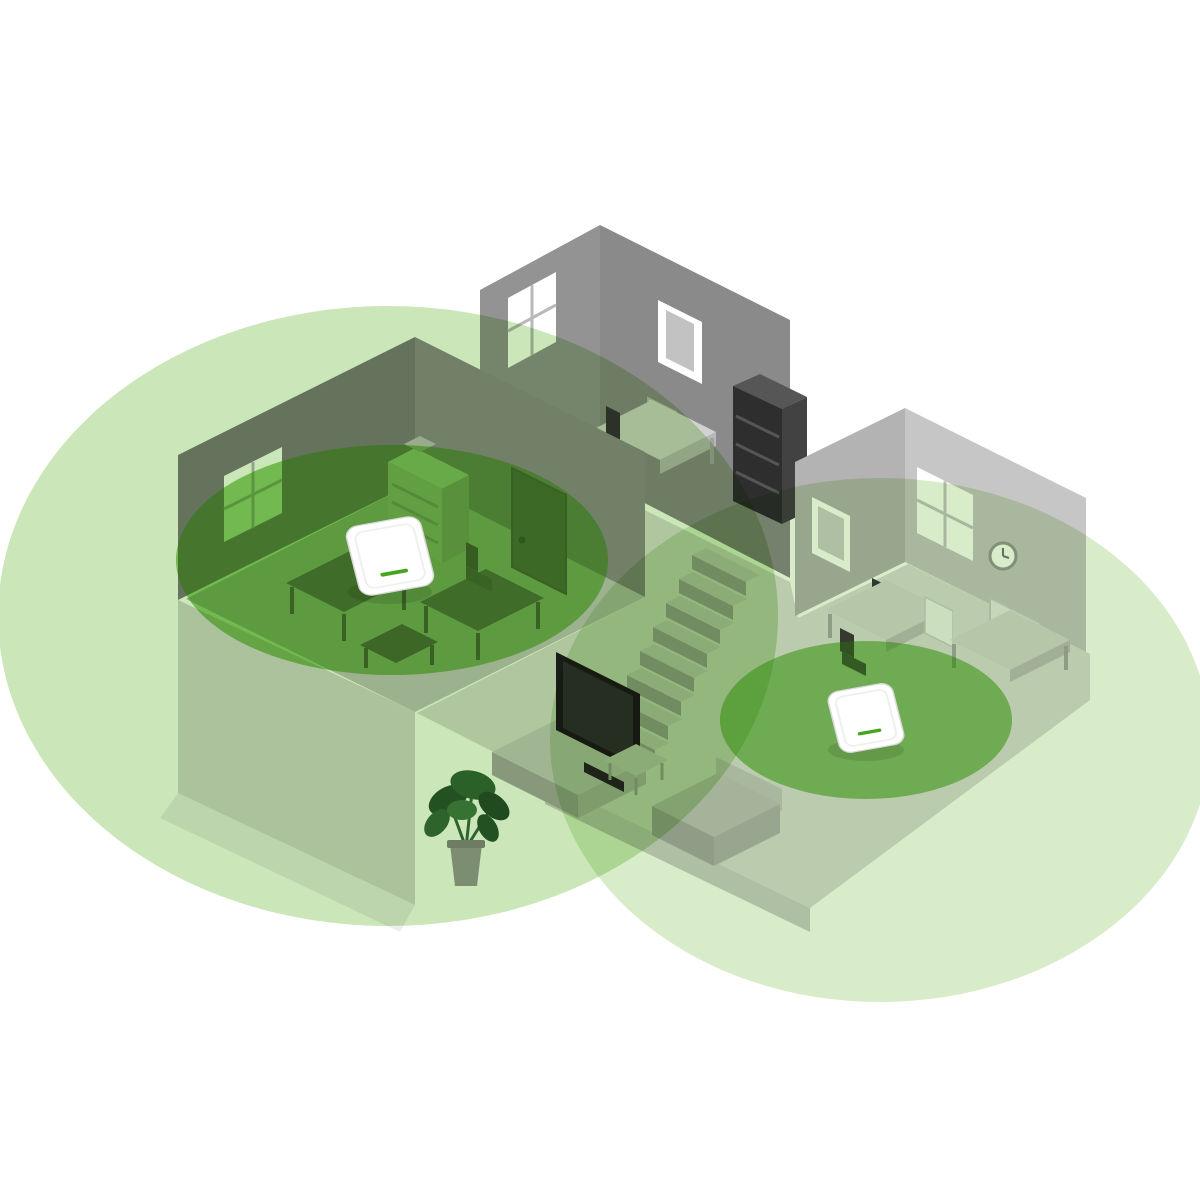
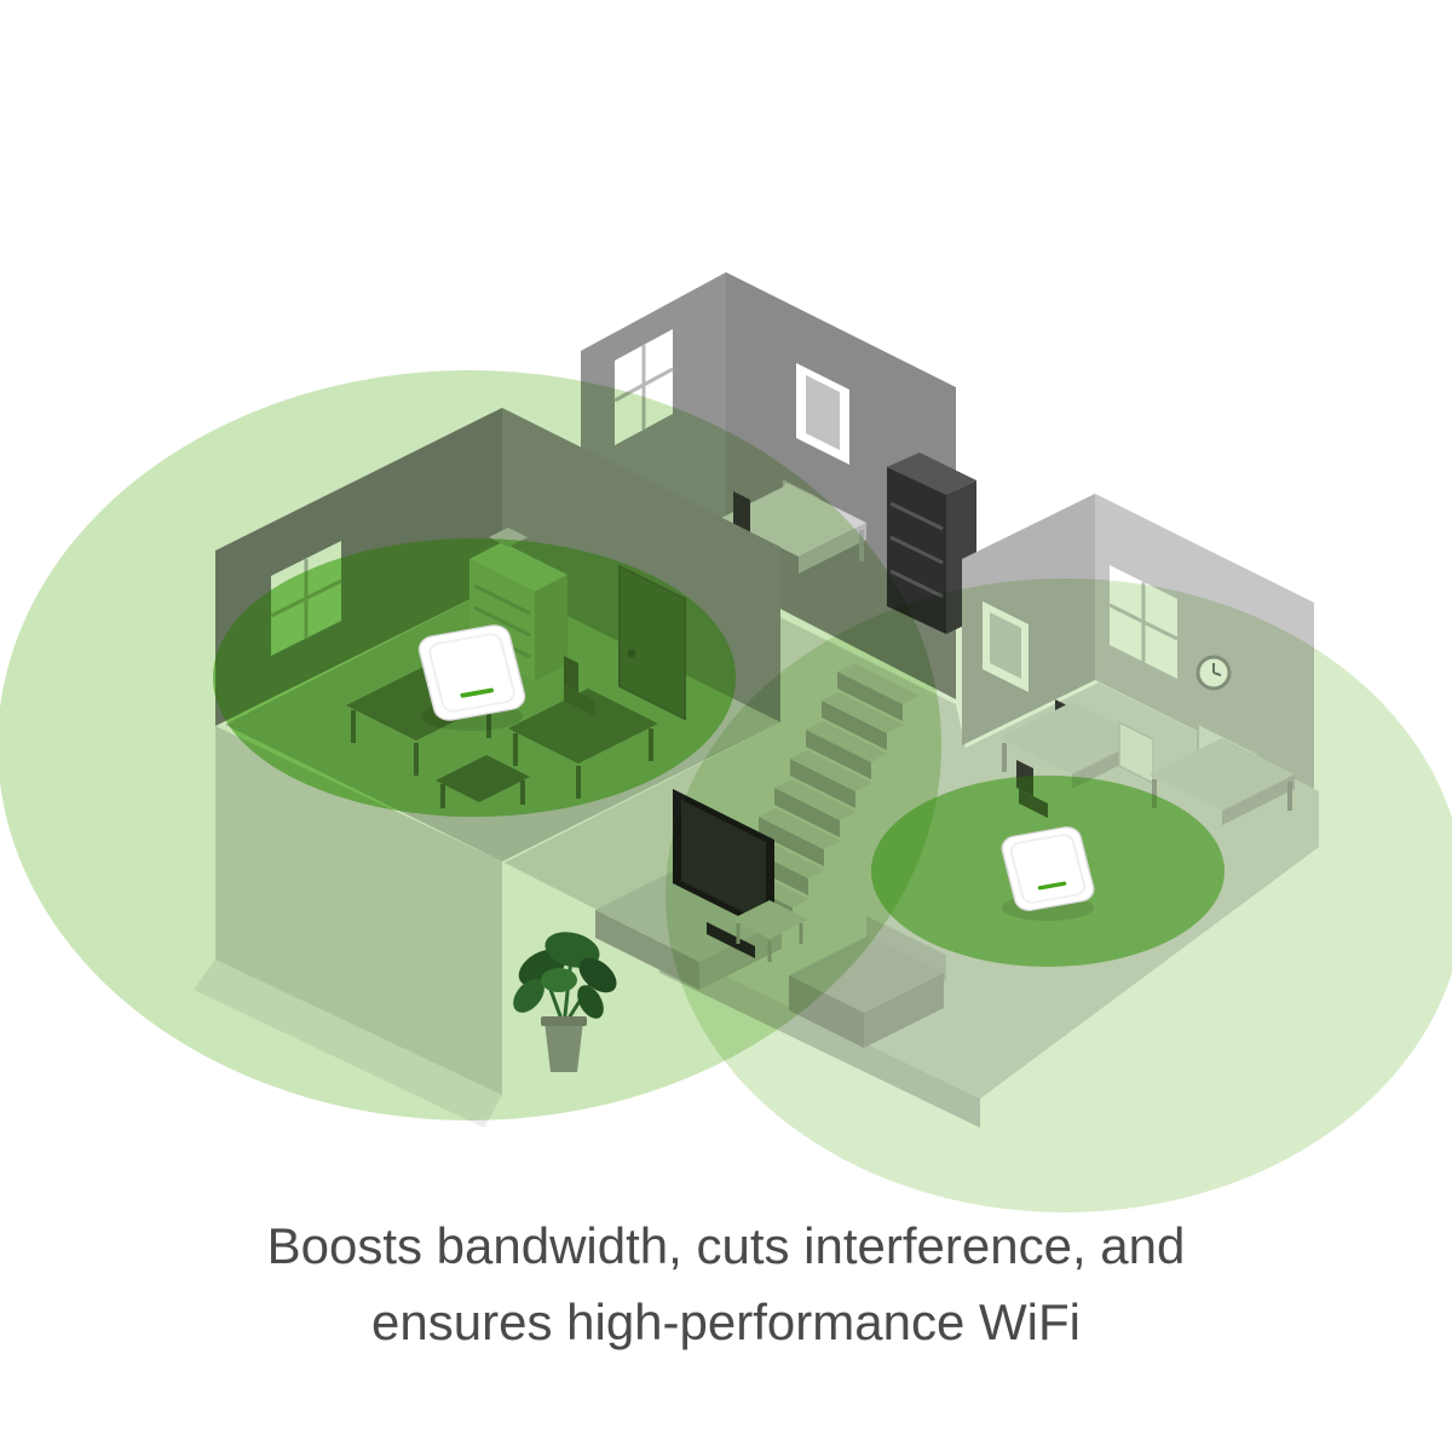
+ Boosts bandwidth, cuts interference, and
+ ensures high-performance WiFi
